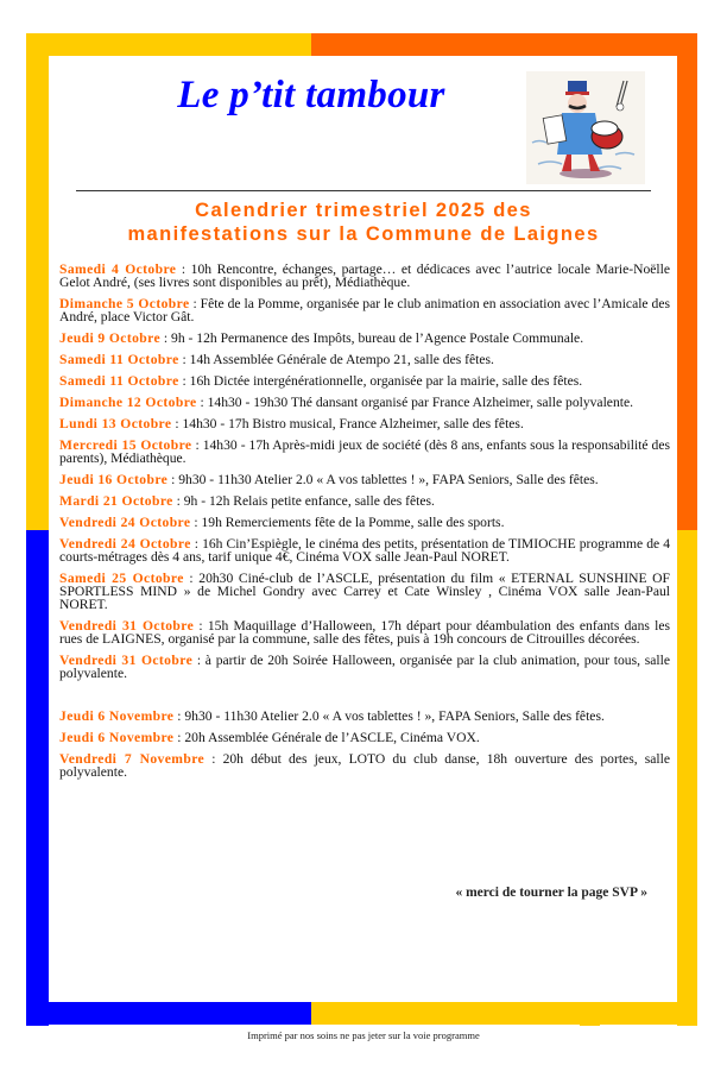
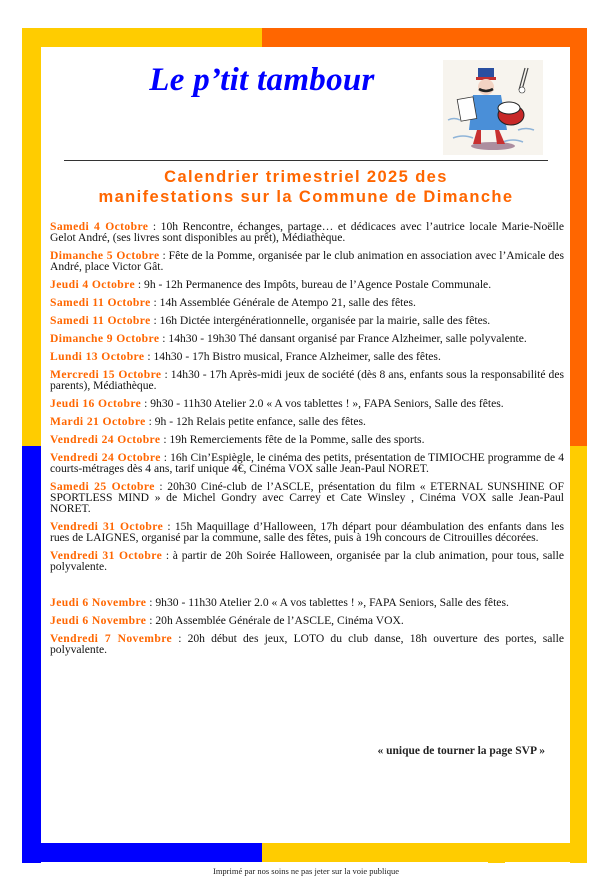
  Le p’tit tambour
  Calendrier trimestriel 2025 des
- manifestations sur la Commune de Laignes
+ manifestations sur la Commune de Dimanche
  Samedi 4 Octobre : 10h Rencontre, échanges, partage… et dédicaces avec l’autrice locale Marie-Noëlle Gelot André, (ses livres sont disponibles au prêt), Médiathèque.
  Dimanche 5 Octobre : Fête de la Pomme, organisée par le club animation en association avec l’Amicale des André, place Victor Gât.
- Jeudi 9 Octobre : 9h - 12h Permanence des Impôts, bureau de l’Agence Postale Communale.
+ Jeudi 4 Octobre : 9h - 12h Permanence des Impôts, bureau de l’Agence Postale Communale.
  Samedi 11 Octobre : 14h Assemblée Générale de Atempo 21, salle des fêtes.
  Samedi 11 Octobre : 16h Dictée intergénérationnelle, organisée par la mairie, salle des fêtes.
- Dimanche 12 Octobre : 14h30 - 19h30 Thé dansant organisé par France Alzheimer, salle polyvalente.
+ Dimanche 9 Octobre : 14h30 - 19h30 Thé dansant organisé par France Alzheimer, salle polyvalente.
  Lundi 13 Octobre : 14h30 - 17h Bistro musical, France Alzheimer, salle des fêtes.
  Mercredi 15 Octobre : 14h30 - 17h Après-midi jeux de société (dès 8 ans, enfants sous la responsabilité des parents), Médiathèque.
  Jeudi 16 Octobre : 9h30 - 11h30 Atelier 2.0 « A vos tablettes ! », FAPA Seniors, Salle des fêtes.
  Mardi 21 Octobre : 9h - 12h Relais petite enfance, salle des fêtes.
  Vendredi 24 Octobre : 19h Remerciements fête de la Pomme, salle des sports.
  Vendredi 24 Octobre : 16h Cin’Espiègle, le cinéma des petits, présentation de TIMIOCHE programme de 4 courts-métrages dès 4 ans, tarif unique 4€, Cinéma VOX salle Jean-Paul NORET.
  Samedi 25 Octobre : 20h30 Ciné-club de l’ASCLE, présentation du film « ETERNAL SUNSHINE OF SPORTLESS MIND » de Michel Gondry avec Carrey et Cate Winsley , Cinéma VOX salle Jean-Paul NORET.
  Vendredi 31 Octobre : 15h Maquillage d’Halloween, 17h départ pour déambulation des enfants dans les rues de LAIGNES, organisé par la commune, salle des fêtes, puis à 19h concours de Citrouilles décorées.
  Vendredi 31 Octobre : à partir de 20h Soirée Halloween, organisée par la club animation, pour tous, salle polyvalente.
  Jeudi 6 Novembre : 9h30 - 11h30 Atelier 2.0 « A vos tablettes ! », FAPA Seniors, Salle des fêtes.
  Jeudi 6 Novembre : 20h Assemblée Générale de l’ASCLE, Cinéma VOX.
  Vendredi 7 Novembre : 20h début des jeux, LOTO du club danse, 18h ouverture des portes, salle polyvalente.
- « merci de tourner la page SVP »
+ « unique de tourner la page SVP »
- Imprimé par nos soins ne pas jeter sur la voie programme
+ Imprimé par nos soins ne pas jeter sur la voie publique
